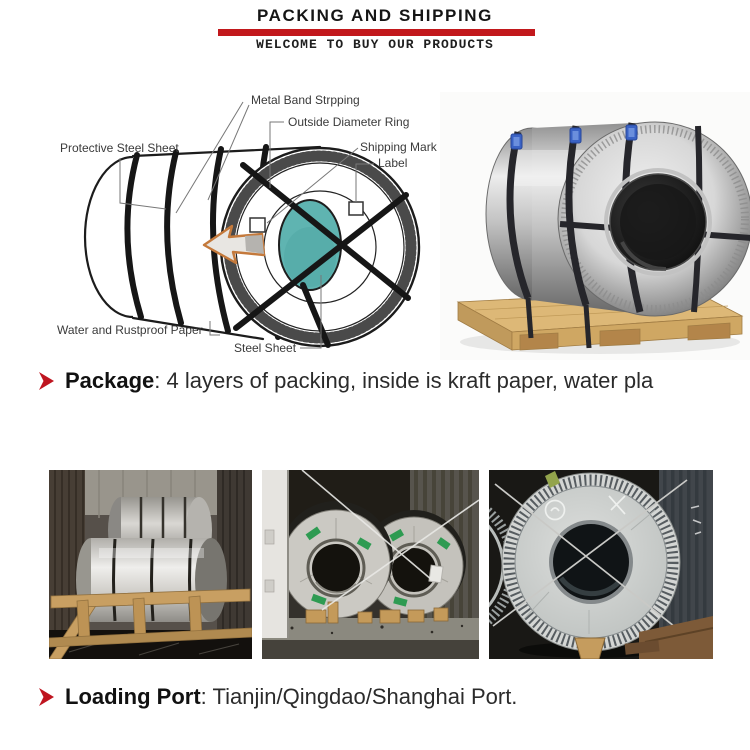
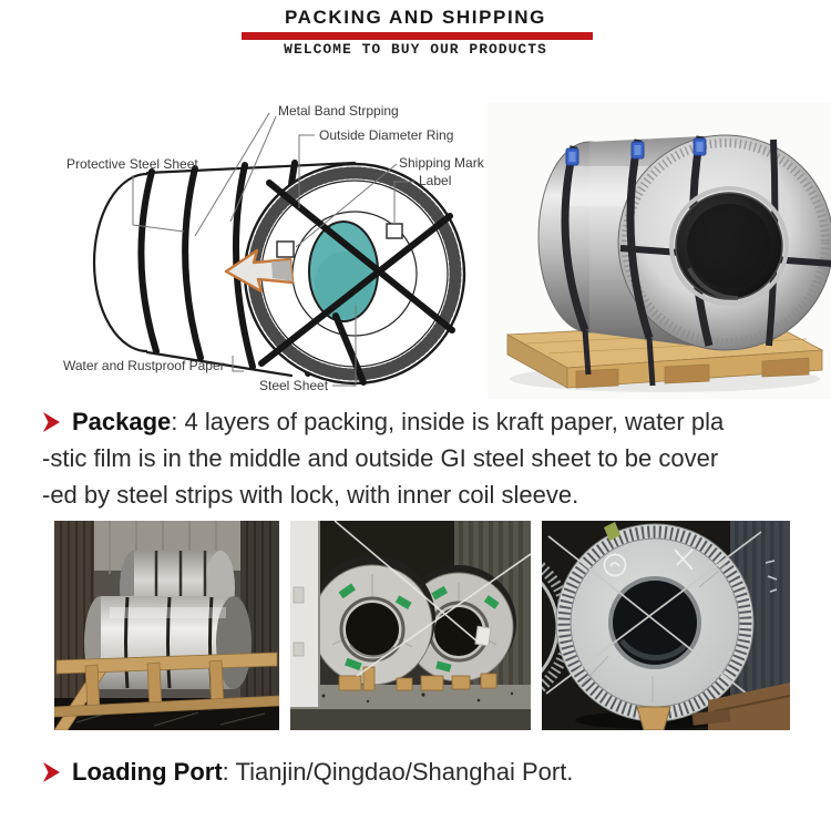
  PACKING AND SHIPPING
  WELCOME TO BUY OUR PRODUCTS
  Metal Band Strpping
  Outside Diameter Ring
  Shipping Mark
  Label
  Protective Steel Sheet
  Water and Rustproof Paper
  Steel Sheet
  Package: 4 layers of packing, inside is kraft paper, water pla
+ -stic film is in the middle and outside GI steel sheet to be cover
+ -ed by steel strips with lock, with inner coil sleeve.
  Loading Port: Tianjin/Qingdao/Shanghai Port.
